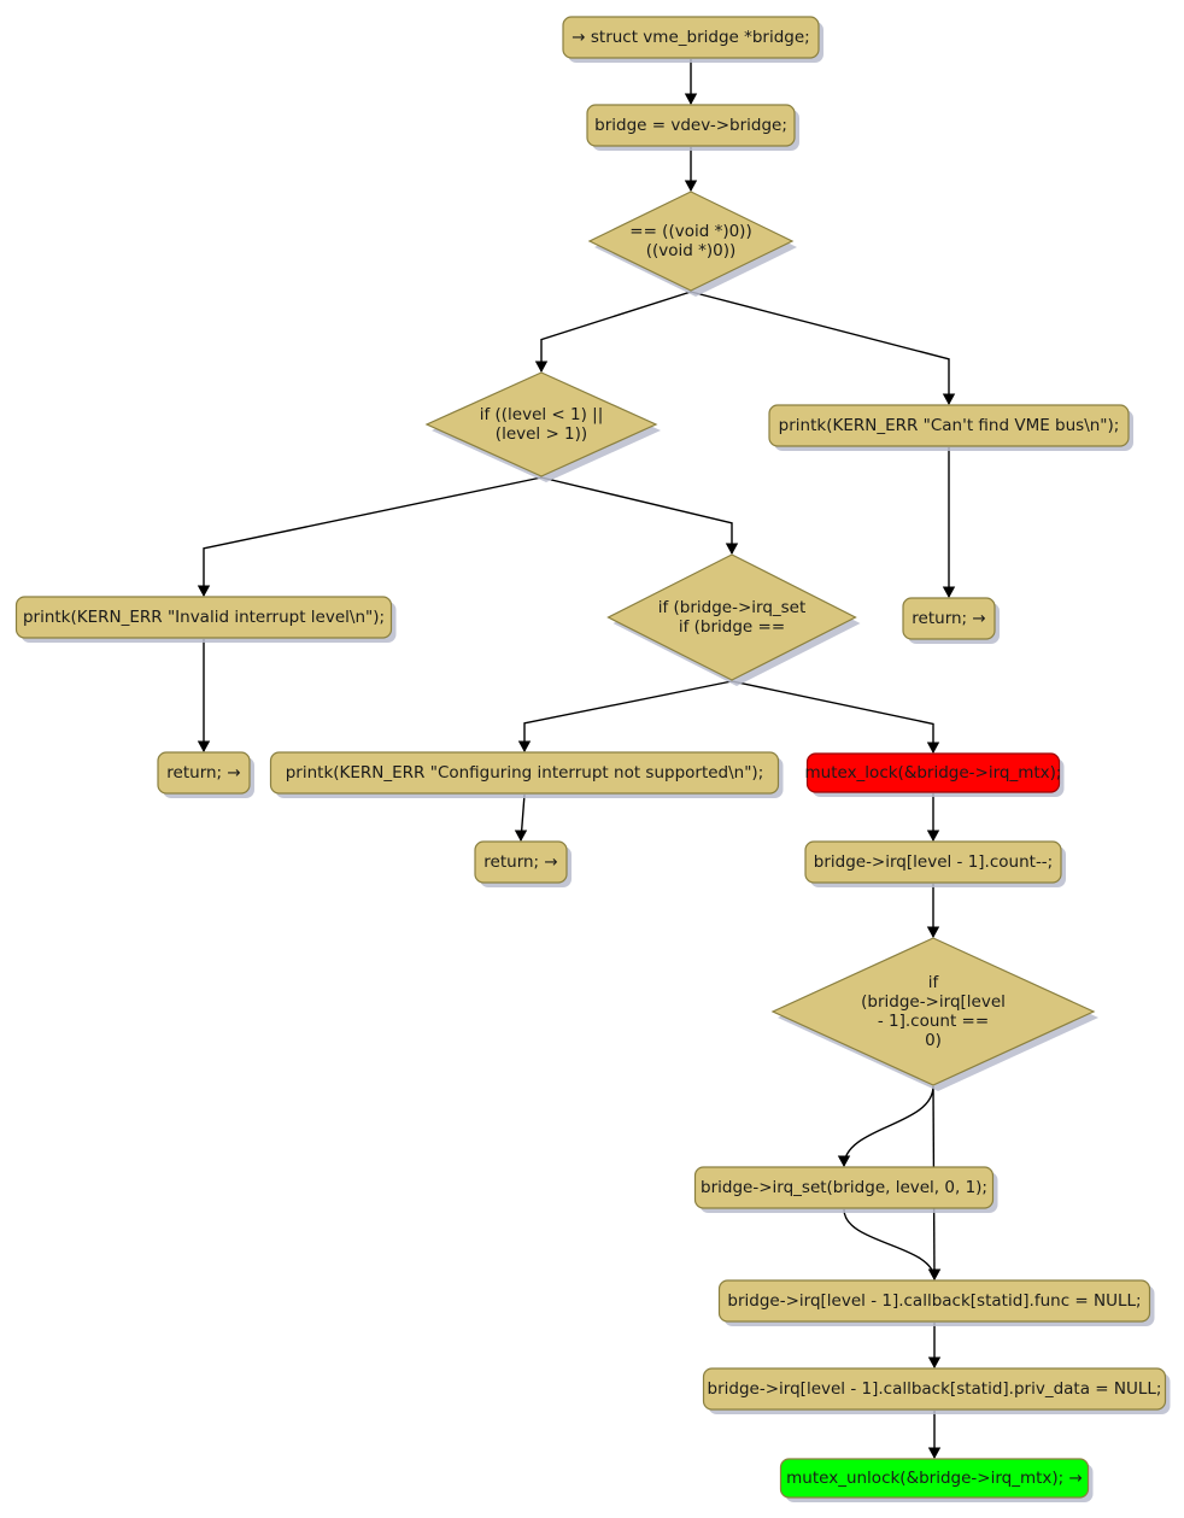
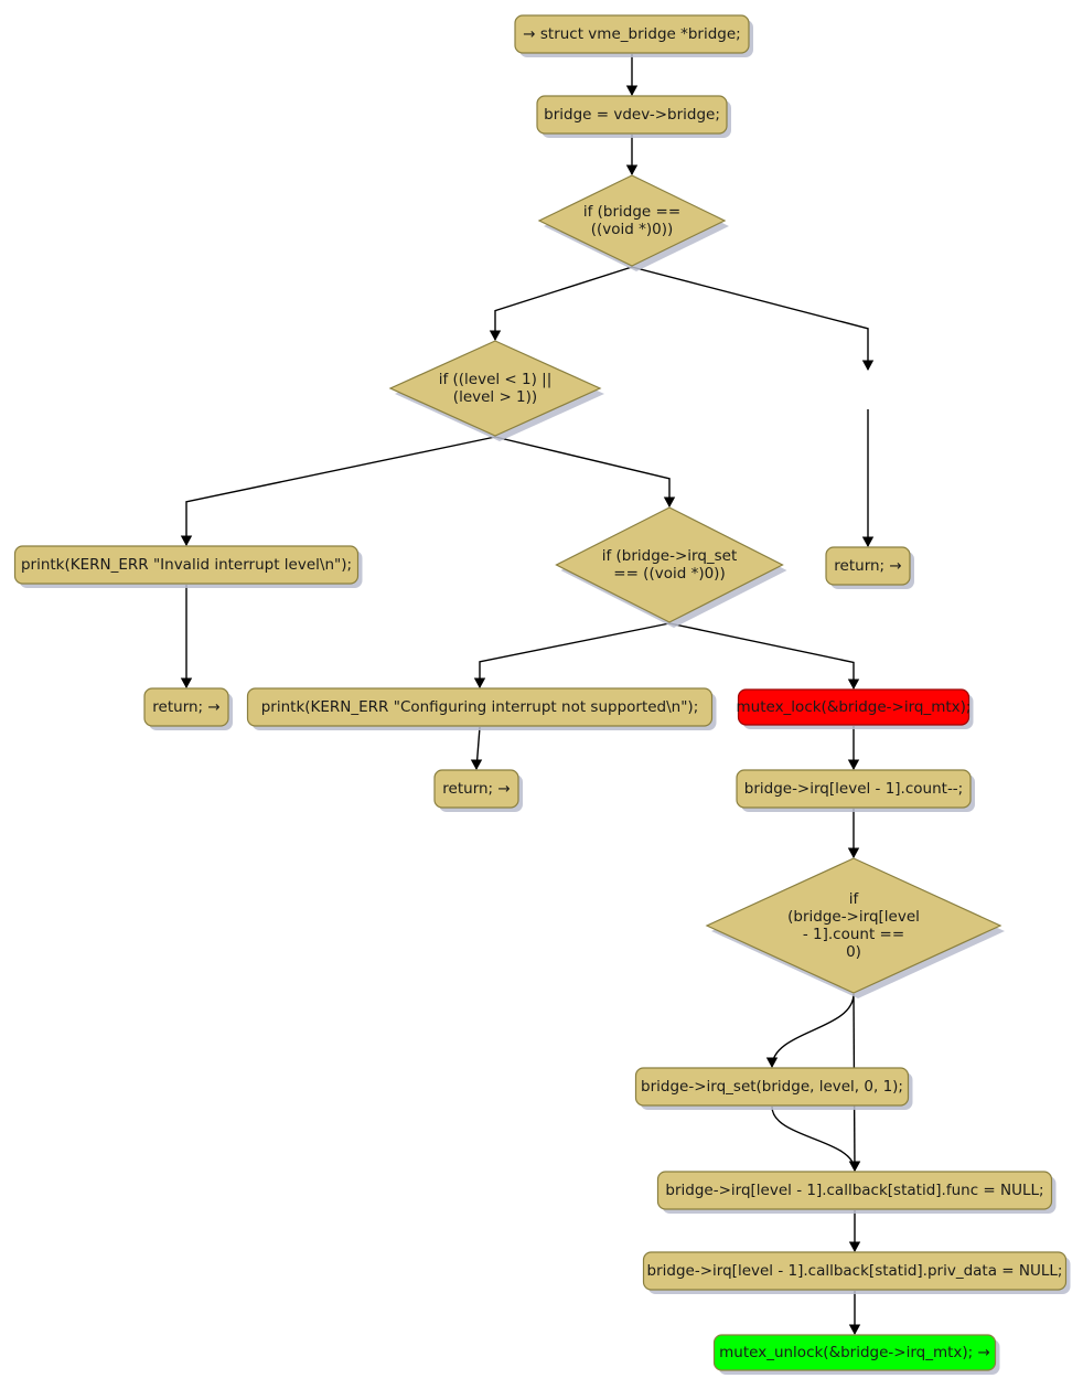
  → struct vme_bridge *bridge;
  bridge = vdev->bridge;
- == ((void *)0)) ((void *)0))
+ if (bridge == ((void *)0))
  if ((level < 1) || (level > 1))
- printk(KERN_ERR "Can't find VME bus\n");
  printk(KERN_ERR "Invalid interrupt level\n");
- if (bridge->irq_set if (bridge ==
+ if (bridge->irq_set == ((void *)0))
  return; →
  return; →
  printk(KERN_ERR "Configuring interrupt not supported\n");
  mutex_lock(&bridge->irq_mtx);
  return; →
  bridge->irq[level - 1].count--;
  if (bridge->irq[level - 1].count == 0)
  bridge->irq_set(bridge, level, 0, 1);
  bridge->irq[level - 1].callback[statid].func = NULL;
  bridge->irq[level - 1].callback[statid].priv_data = NULL;
  mutex_unlock(&bridge->irq_mtx); →
